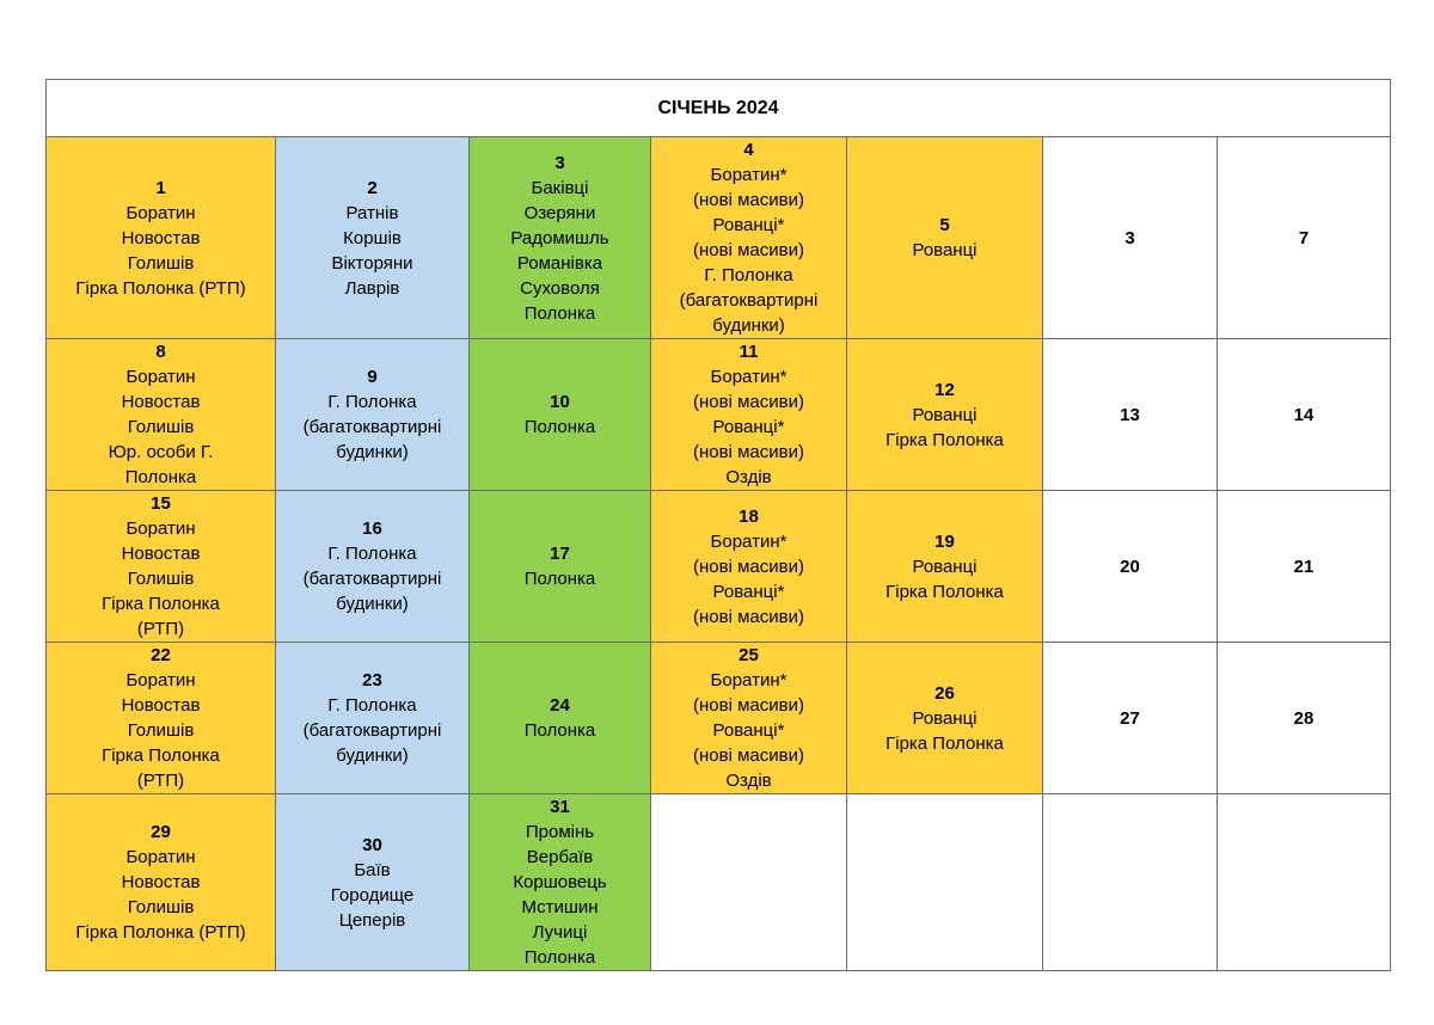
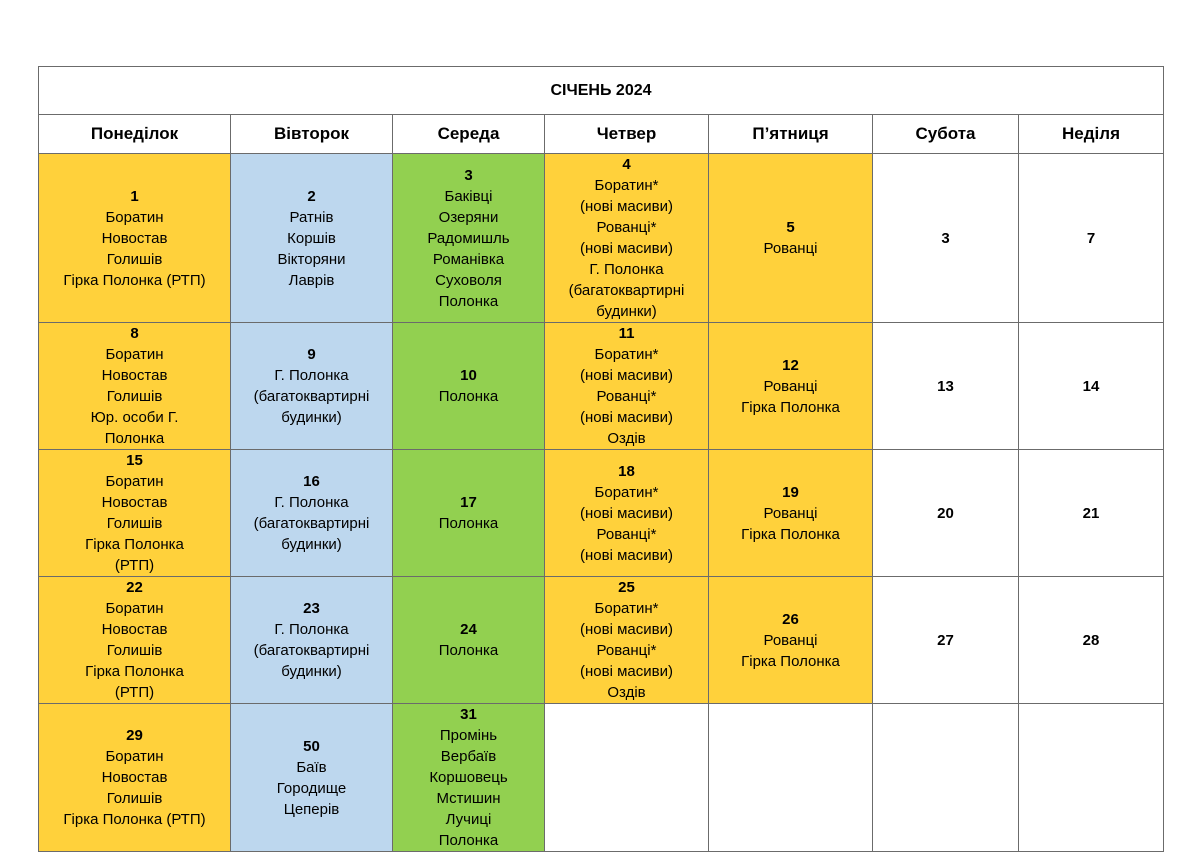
  СІЧЕНЬ 2024
+ Понеділок	Вівторок	Середа	Четвер	П’ятниця	Субота	Неділя
  1БоратинНовоставГолишівГірка Полонка (РТП)	2РатнівКоршівВікторяниЛаврів	3БаківціОзеряниРадомишльРоманівкаСуховоляПолонка	4Боратин*(нові масиви)Рованці*(нові масиви)Г. Полонка(багатоквартирнібудинки)	5Рованці	3	7
  8БоратинНовоставГолишівЮр. особи Г.Полонка	9Г. Полонка(багатоквартирнібудинки)	10Полонка	11Боратин*(нові масиви)Рованці*(нові масиви)Оздів	12РованціГірка Полонка	13	14
  15БоратинНовоставГолишівГірка Полонка(РТП)	16Г. Полонка(багатоквартирнібудинки)	17Полонка	18Боратин*(нові масиви)Рованці*(нові масиви)	19РованціГірка Полонка	20	21
  22БоратинНовоставГолишівГірка Полонка(РТП)	23Г. Полонка(багатоквартирнібудинки)	24Полонка	25Боратин*(нові масиви)Рованці*(нові масиви)Оздів	26РованціГірка Полонка	27	28
- 29БоратинНовоставГолишівГірка Полонка (РТП)	30БаївГородищеЦеперів	31ПроміньВербаївКоршовецьМстишинЛучиціПолонка
+ 29БоратинНовоставГолишівГірка Полонка (РТП)	50БаївГородищеЦеперів	31ПроміньВербаївКоршовецьМстишинЛучиціПолонка
